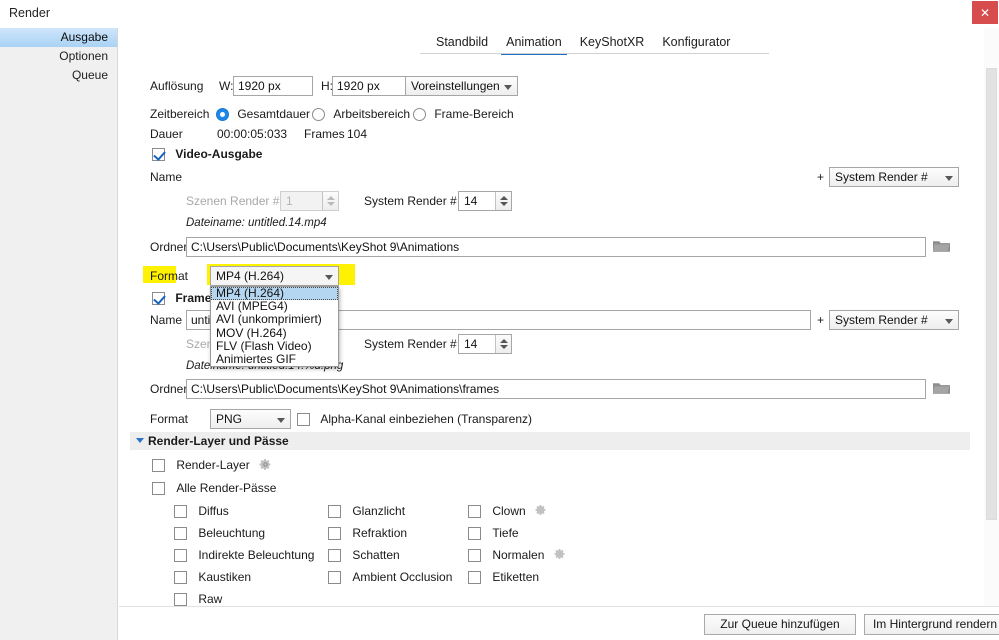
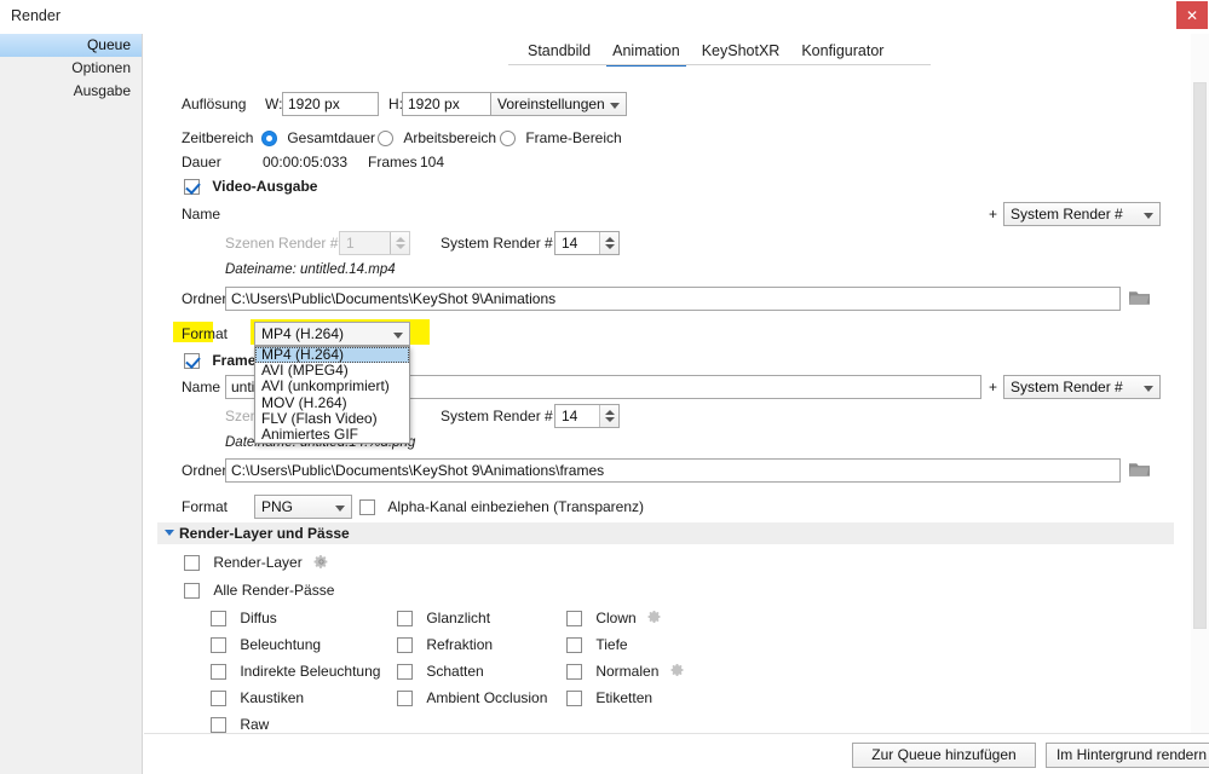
  Render
  ✕
- Ausgabe
+ Queue
  Optionen
- Queue
+ Ausgabe
  Standbild
  Animation
  KeyShotXR
  Konfigurator
  Auflösung
  W:
  1920 px
  1920 px
  Voreinstellungen
  Zeitbereich
  Gesamtdauer
  Arbeitsbereich
  Frame-Bereich
  Dauer
  00:00:05:033
  Frames
  104
  Video-Ausgabe
  Name
  +
  System Render #
  Szenen Render #
  1
  System Render #
  14
  Dateiname: untitled.14.mp4
  Ordne
  C:\Users\Public\Documents\KeyShot 9\Animations
  Format
  MP4 (H.264)
  Frame
  Name
  +
  System Render #
  System Render #
  14
  Ordne
  C:\Users\Public\Documents\KeyShot 9\Animations\frames
  Format
  PNG
  Alpha-Kanal einbeziehen (Transparenz)
  Render-Layer und Pässe
  Render-Layer
  Alle Render-Pässe
  Diffus
  Beleuchtung
  Indirekte Beleuchtung
  Kaustiken
  Raw
  Glanzlicht
  Refraktion
  Schatten
  Ambient Occlusion
  Clown
  Tiefe
  Normalen
  Etiketten
  MP4 (H.264)
  AVI (MPEG4)
  AVI (unkomprimiert)
  MOV (H.264)
  FLV (Flash Video)
  Animiertes GIF
  Zur Queue hinzufügen
  Im Hintergrund rendern
